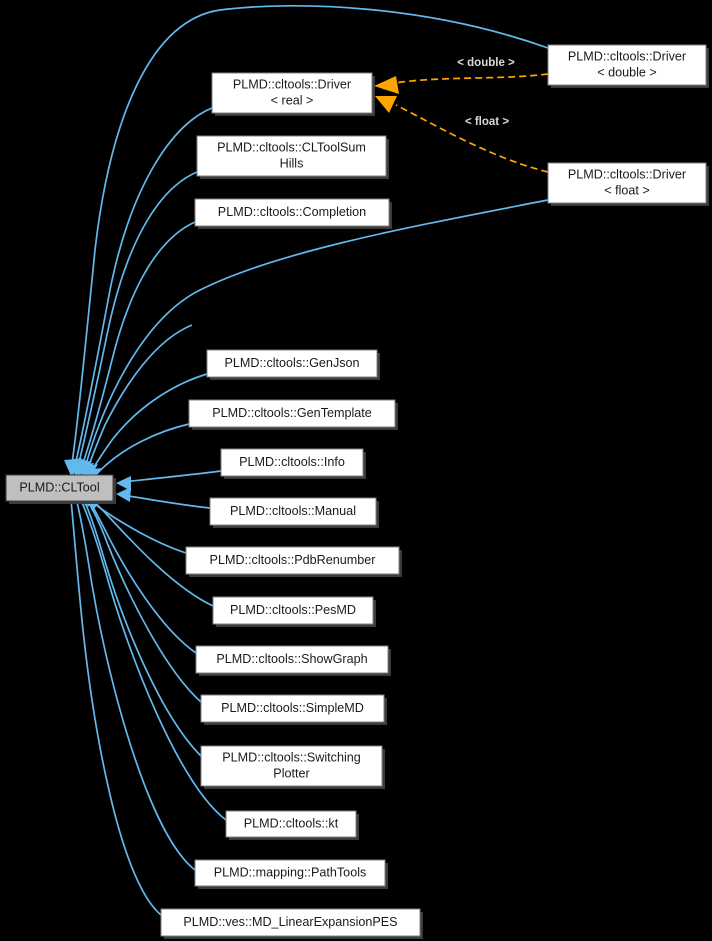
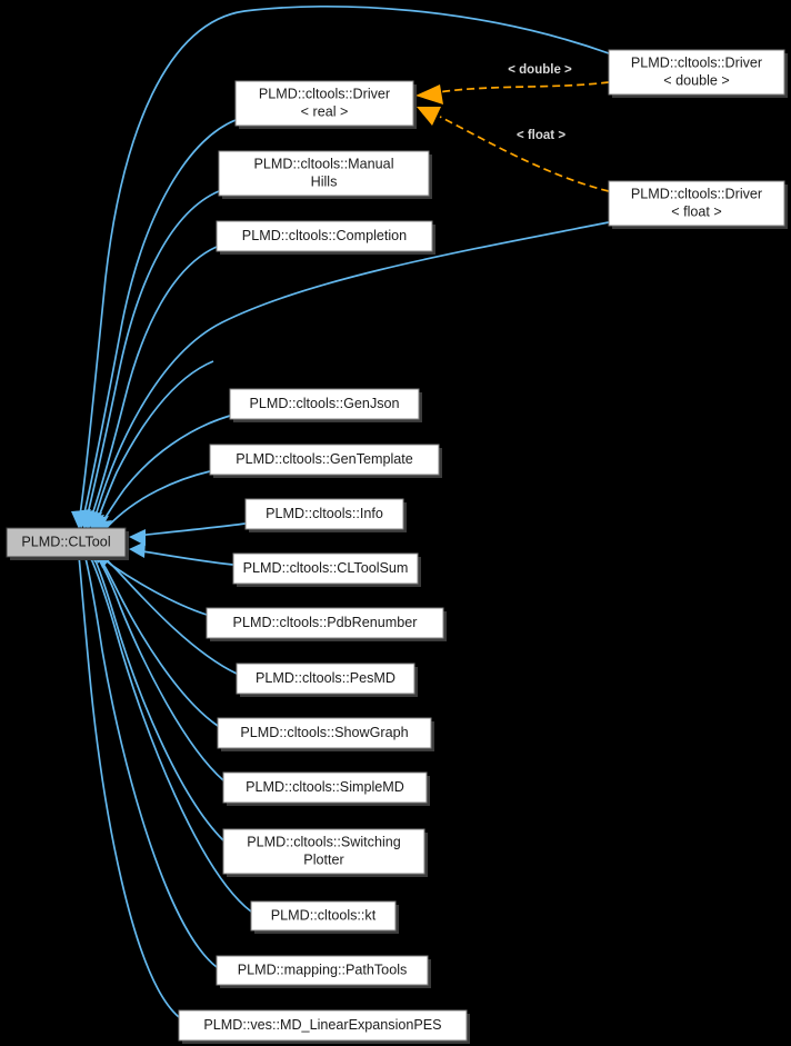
  < double >
  < float >
  PLMD::CLTool
  PLMD::cltools::Driver
  < real >
- PLMD::cltools::CLToolSum
+ PLMD::cltools::Manual
  Hills
  PLMD::cltools::Completion
  PLMD::cltools::GenJson
  PLMD::cltools::GenTemplate
  PLMD::cltools::Info
- PLMD::cltools::Manual
+ PLMD::cltools::CLToolSum
  PLMD::cltools::PdbRenumber
  PLMD::cltools::PesMD
  PLMD::cltools::ShowGraph
  PLMD::cltools::SimpleMD
  PLMD::cltools::Switching
  Plotter
  PLMD::cltools::kt
  PLMD::mapping::PathTools
  PLMD::ves::MD_LinearExpansionPES
  PLMD::cltools::Driver
  < double >
  PLMD::cltools::Driver
  < float >
